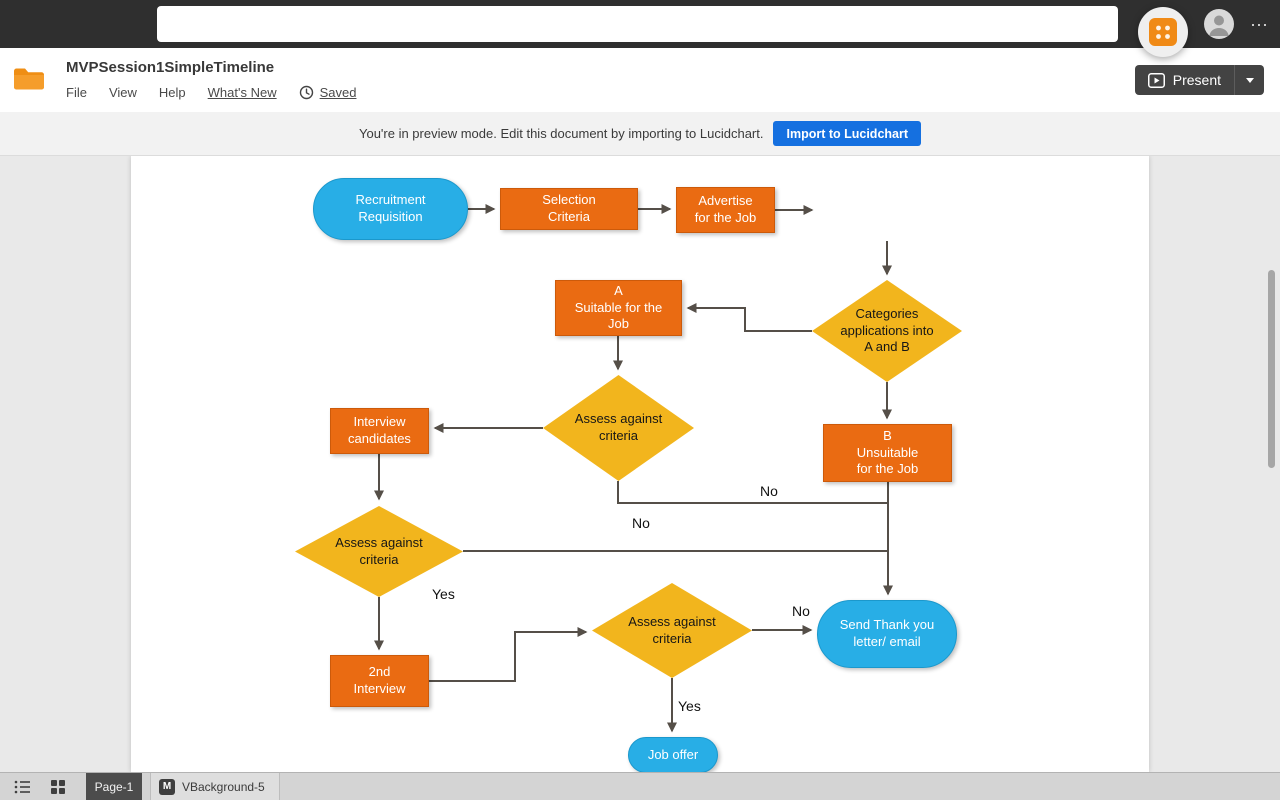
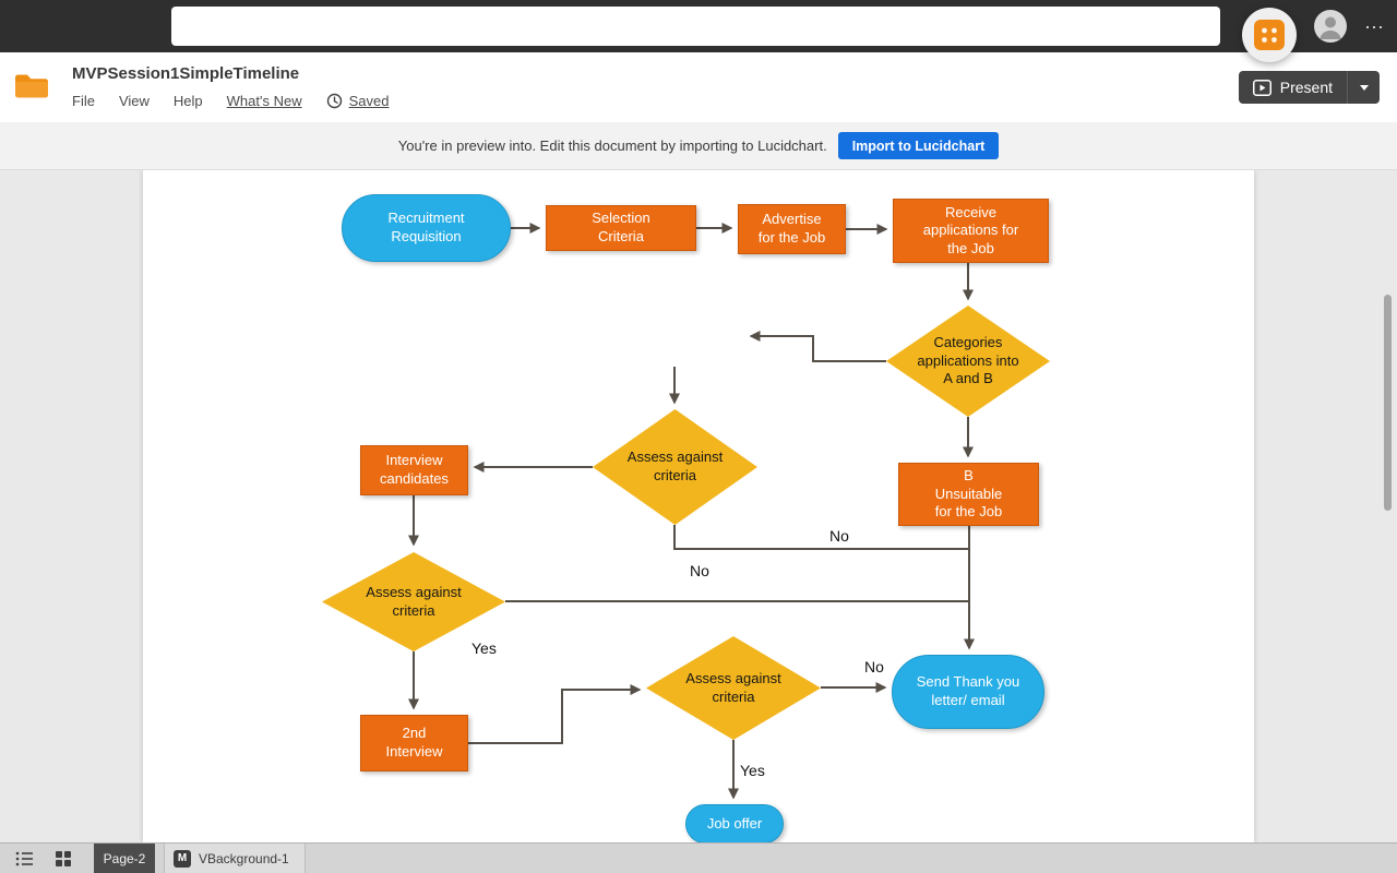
  ⋯
  MVPSession1SimpleTimeline
  File
  View
  Help
  What's New
  Saved
  Present
- You're in preview mode. Edit this document by importing to Lucidchart.
+ You're in preview into. Edit this document by importing to Lucidchart.
  Import to Lucidchart
  Recruitment
  Requisition
  Selection
  Criteria
  Advertise
  for the Job
+ Receive
+ applications for
+ the Job
  Categories
  applications into
  A and B
- A
- Suitable for the
- Job
  Assess against
  criteria
  Interview
  candidates
  B
  Unsuitable
  for the Job
  Assess against
  criteria
  2nd
  Interview
  Assess against
  criteria
  Send Thank you
  letter/ email
  Job offer
  No
  No
  Yes
  No
  Yes
- Page-1
+ Page-2
  M
- VBackground-5
+ VBackground-1
